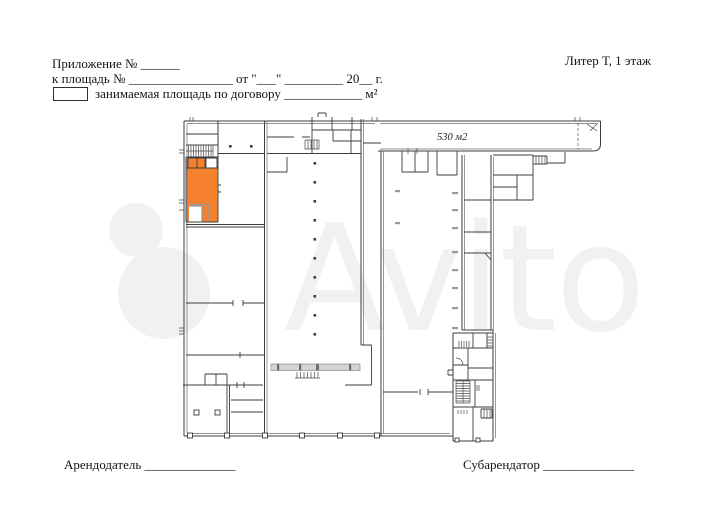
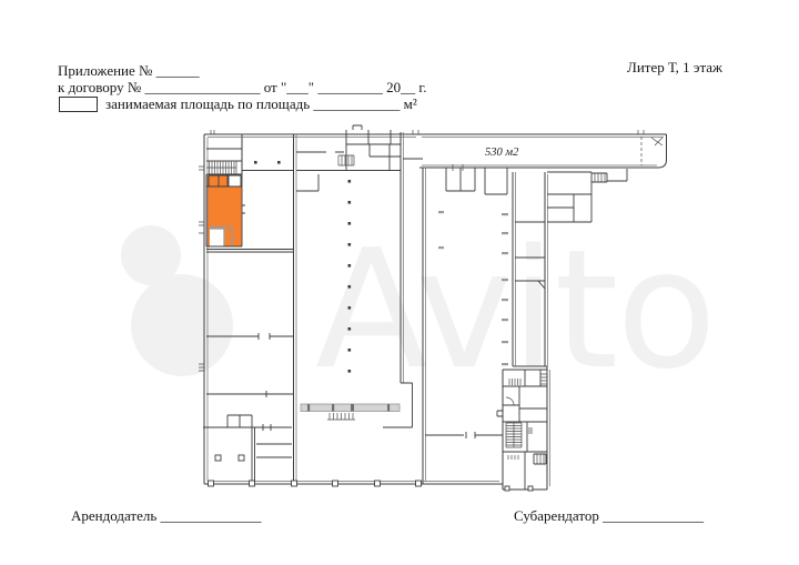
  Avito
  530 м2
  Приложение № ______
- к площадь № ________________ от "___" _________ 20__ г.
+ к договору № ________________ от "___" _________ 20__ г.
- занимаемая площадь по договору ____________ м²
+ занимаемая площадь по площадь ____________ м²
  Литер Т, 1 этаж
  Арендодатель ______________
  Субарендатор ______________
